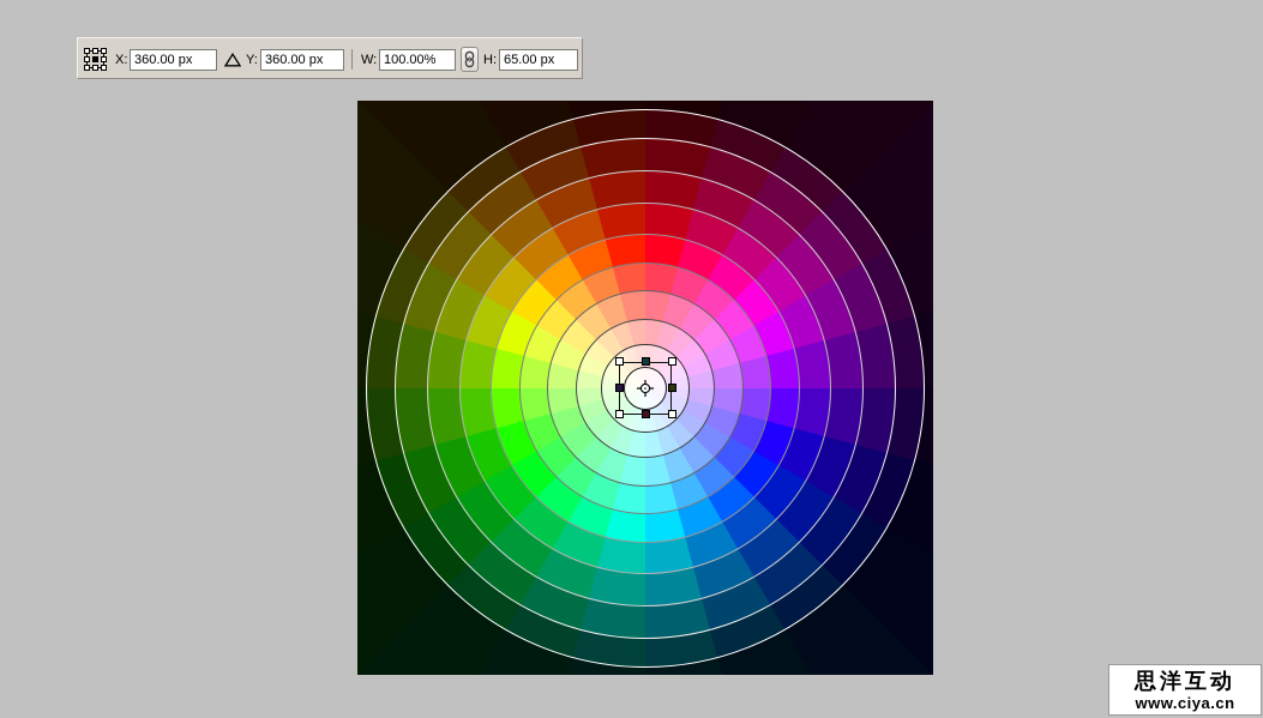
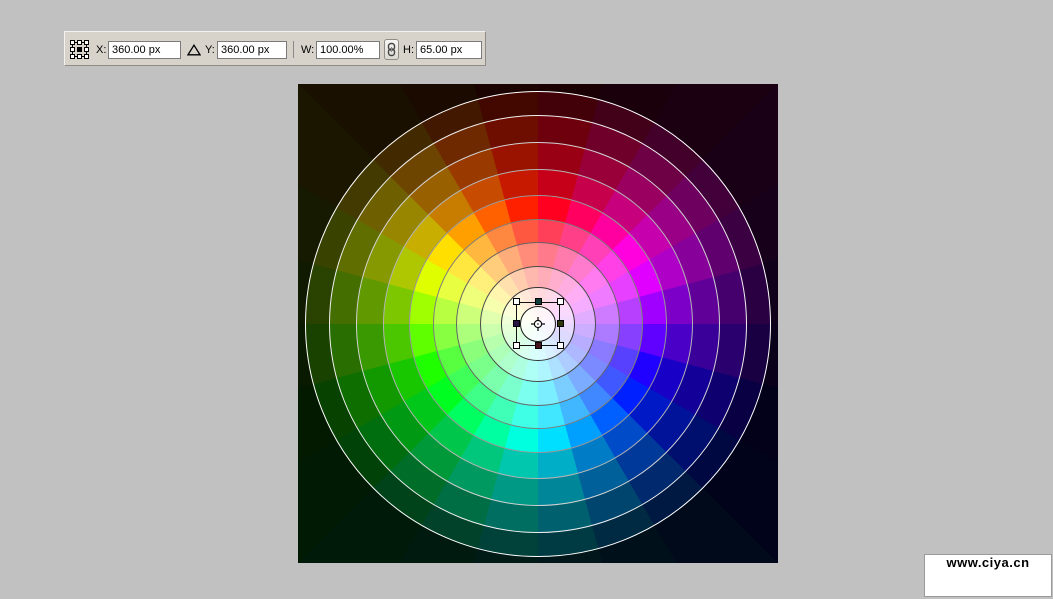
  X:
  360.00 px
  Y:
  360.00 px
  W:
  100.00%
  H:
  65.00 px
- 思洋互动
  www.ciya.cn
